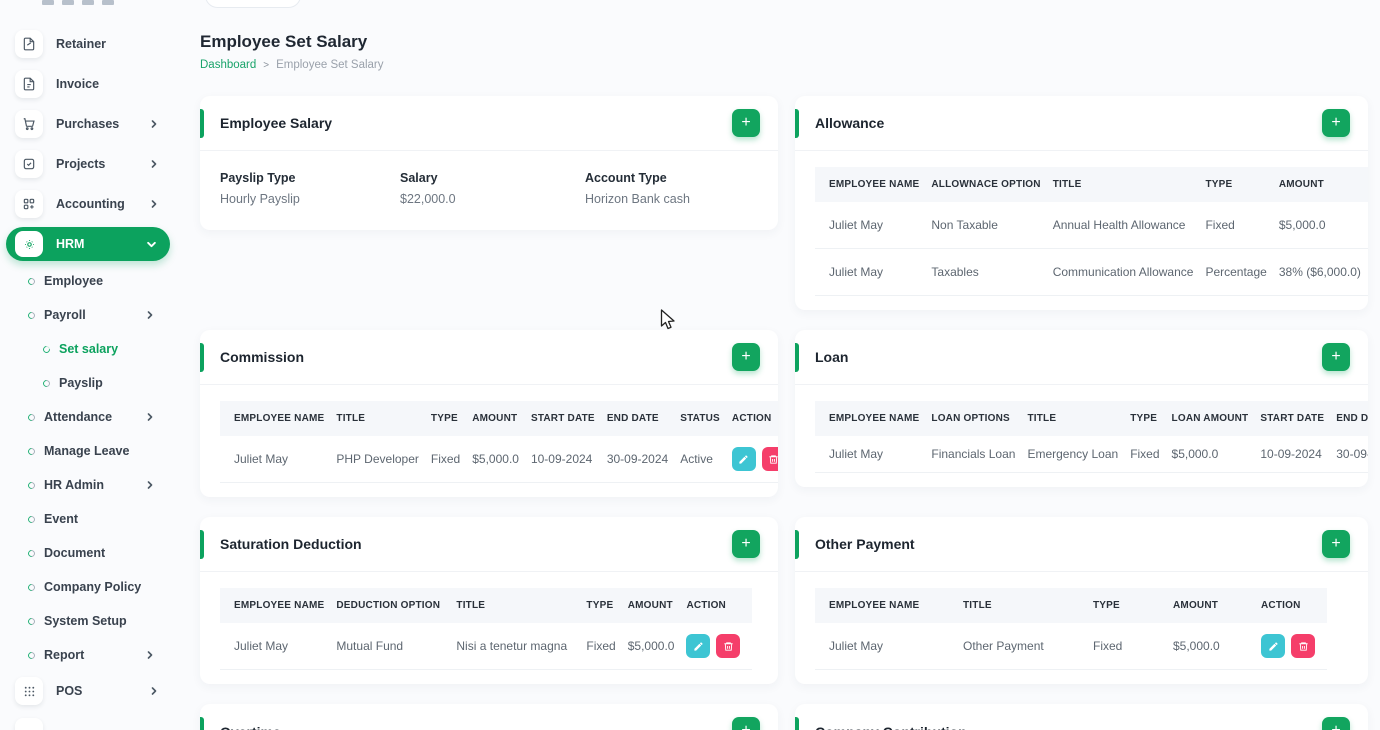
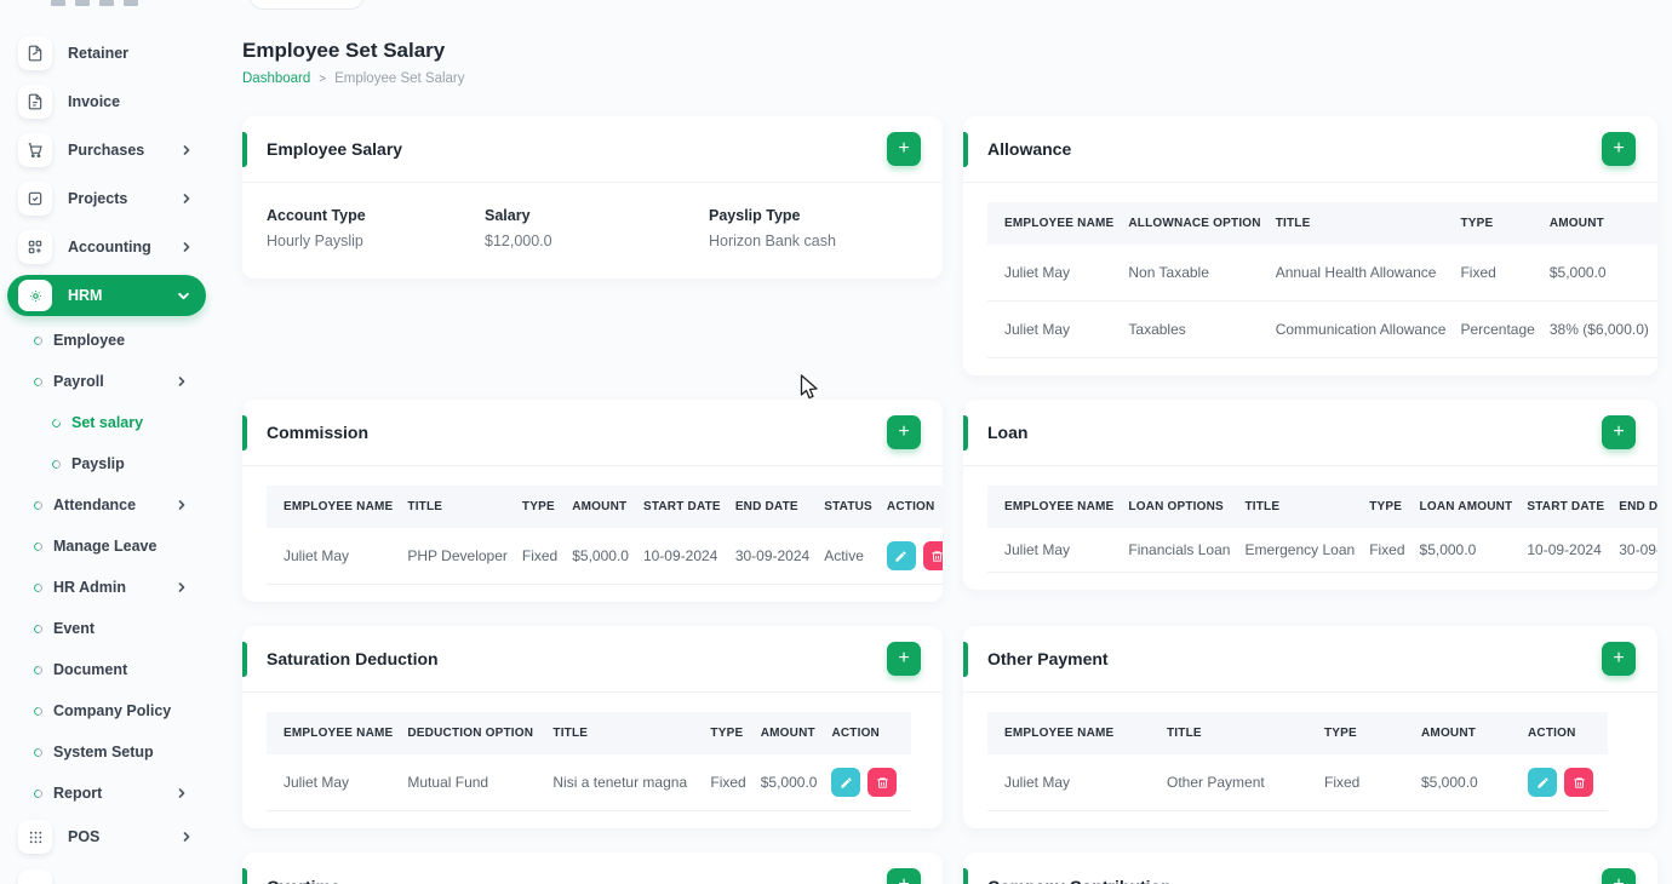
  Retainer
  Invoice
  Purchases
  Projects
  Accounting
  HRM
  Employee
  Payroll
  Set salary
  Payslip
  Attendance
  Manage Leave
  HR Admin
  Event
  Document
  Company Policy
  System Setup
  Report
  POS
  Employee Set Salary
  Dashboard
  >
  Employee Set Salary
  Employee Salary
  +
- Payslip Type
+ Account Type
  Hourly Payslip
  Salary
- $22,000.0
+ $12,000.0
- Account Type
+ Payslip Type
  Horizon Bank cash
  Allowance
  +
  EMPLOYEE NAME	ALLOWNACE OPTION	TITLE	TYPE	AMOUNT
  Juliet May	Non Taxable	Annual Health Allowance	Fixed	$5,000.0
  Juliet May	Taxables	Communication Allowance	Percentage	38% ($6,000.0)
  Commission
  +
  EMPLOYEE NAME	TITLE	TYPE	AMOUNT	START DATE	END DATE	STATUS	ACTION
  Juliet May	PHP Developer	Fixed	$5,000.0	10-09-2024	30-09-2024	Active
  Loan
  +
  EMPLOYEE NAME	LOAN OPTIONS	TITLE	TYPE	LOAN AMOUNT	START DATE	END D
  Juliet May	Financials Loan	Emergency Loan	Fixed	$5,000.0	10-09-2024	30-09
  Saturation Deduction
  +
  EMPLOYEE NAME	DEDUCTION OPTION	TITLE	TYPE	AMOUNT	ACTION
  Juliet May	Mutual Fund	Nisi a tenetur magna	Fixed	$5,000.0
  Other Payment
  +
  EMPLOYEE NAME	TITLE	TYPE	AMOUNT	ACTION
  Juliet May	Other Payment	Fixed	$5,000.0
